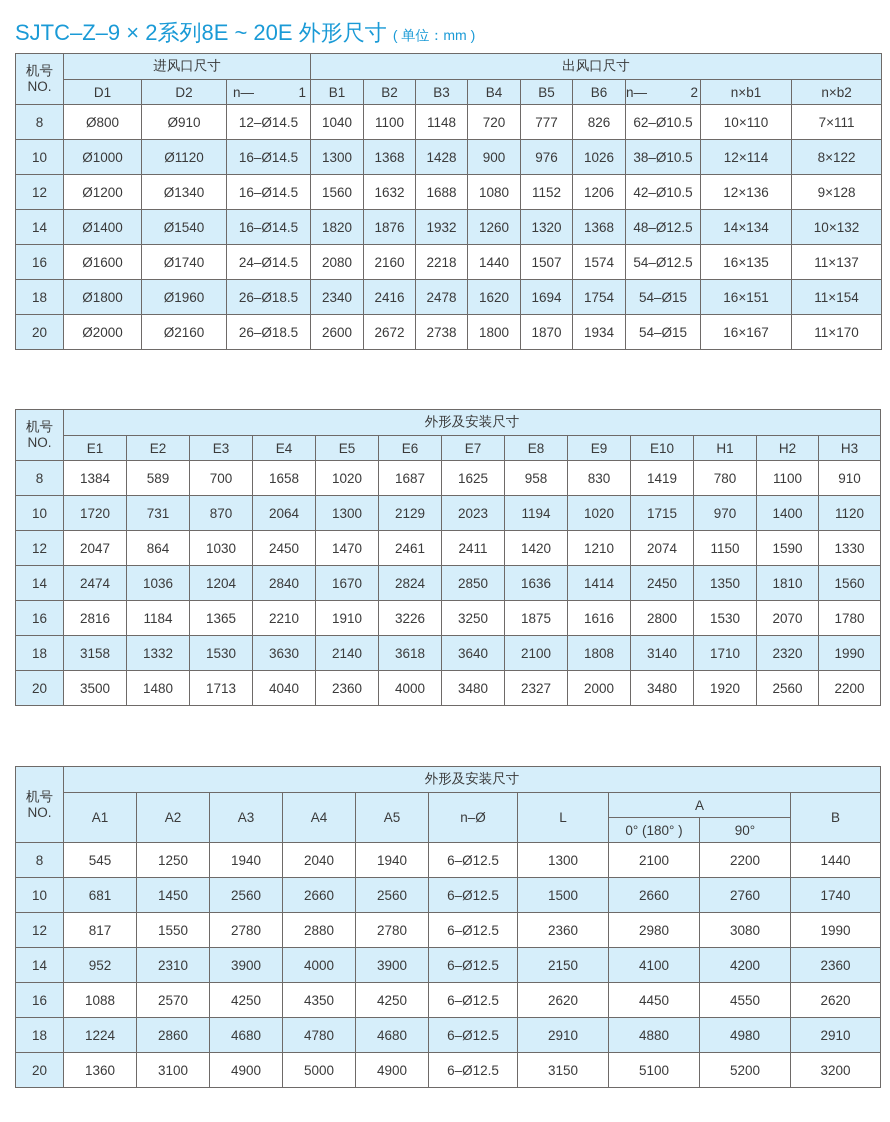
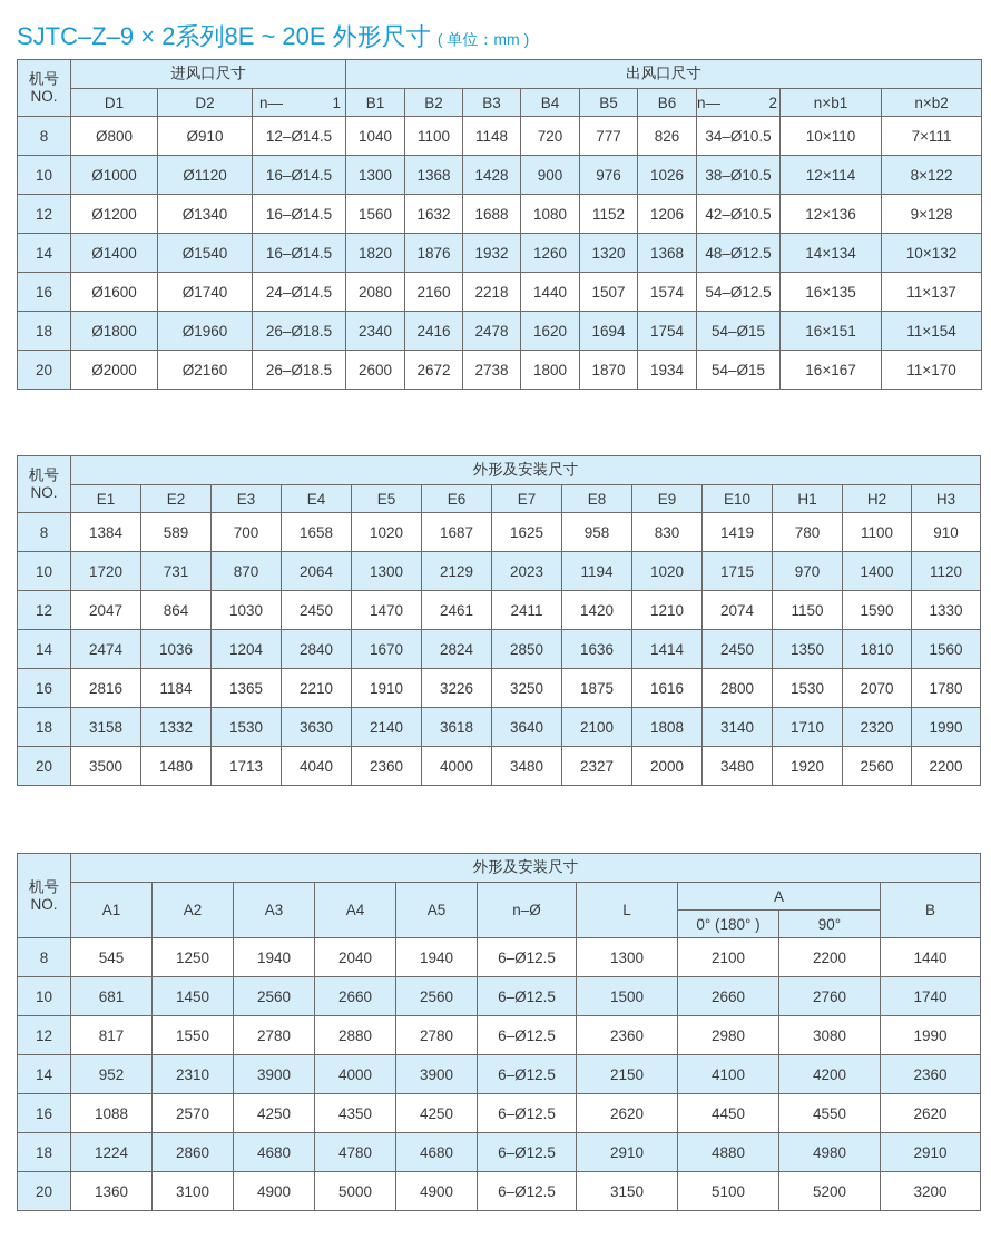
  SJTC–Z–9 × 2系列8E ~ 20E 外形尺寸 ( 单位：mm )
  机号 NO.	进风口尺寸	出风口尺寸
  D1	D2	n— 1	B1	B2	B3	B4	B5	B6	n— 2	n×b1	n×b2
- 8	Ø800	Ø910	12–Ø14.5	1040	1100	1148	720	777	826	62–Ø10.5	10×110	7×111
+ 8	Ø800	Ø910	12–Ø14.5	1040	1100	1148	720	777	826	34–Ø10.5	10×110	7×111
  10	Ø1000	Ø1120	16–Ø14.5	1300	1368	1428	900	976	1026	38–Ø10.5	12×114	8×122
  12	Ø1200	Ø1340	16–Ø14.5	1560	1632	1688	1080	1152	1206	42–Ø10.5	12×136	9×128
  14	Ø1400	Ø1540	16–Ø14.5	1820	1876	1932	1260	1320	1368	48–Ø12.5	14×134	10×132
  16	Ø1600	Ø1740	24–Ø14.5	2080	2160	2218	1440	1507	1574	54–Ø12.5	16×135	11×137
  18	Ø1800	Ø1960	26–Ø18.5	2340	2416	2478	1620	1694	1754	54–Ø15	16×151	11×154
  20	Ø2000	Ø2160	26–Ø18.5	2600	2672	2738	1800	1870	1934	54–Ø15	16×167	11×170
  机号 NO.	外形及安装尺寸
  E1	E2	E3	E4	E5	E6	E7	E8	E9	E10	H1	H2	H3
  8	1384	589	700	1658	1020	1687	1625	958	830	1419	780	1100	910
  10	1720	731	870	2064	1300	2129	2023	1194	1020	1715	970	1400	1120
  12	2047	864	1030	2450	1470	2461	2411	1420	1210	2074	1150	1590	1330
  14	2474	1036	1204	2840	1670	2824	2850	1636	1414	2450	1350	1810	1560
  16	2816	1184	1365	2210	1910	3226	3250	1875	1616	2800	1530	2070	1780
  18	3158	1332	1530	3630	2140	3618	3640	2100	1808	3140	1710	2320	1990
  20	3500	1480	1713	4040	2360	4000	3480	2327	2000	3480	1920	2560	2200
  机号 NO.	外形及安装尺寸
  A1	A2	A3	A4	A5	n–Ø	L	A	B
  0° (180° )	90°
  8	545	1250	1940	2040	1940	6–Ø12.5	1300	2100	2200	1440
  10	681	1450	2560	2660	2560	6–Ø12.5	1500	2660	2760	1740
  12	817	1550	2780	2880	2780	6–Ø12.5	2360	2980	3080	1990
  14	952	2310	3900	4000	3900	6–Ø12.5	2150	4100	4200	2360
  16	1088	2570	4250	4350	4250	6–Ø12.5	2620	4450	4550	2620
  18	1224	2860	4680	4780	4680	6–Ø12.5	2910	4880	4980	2910
  20	1360	3100	4900	5000	4900	6–Ø12.5	3150	5100	5200	3200
